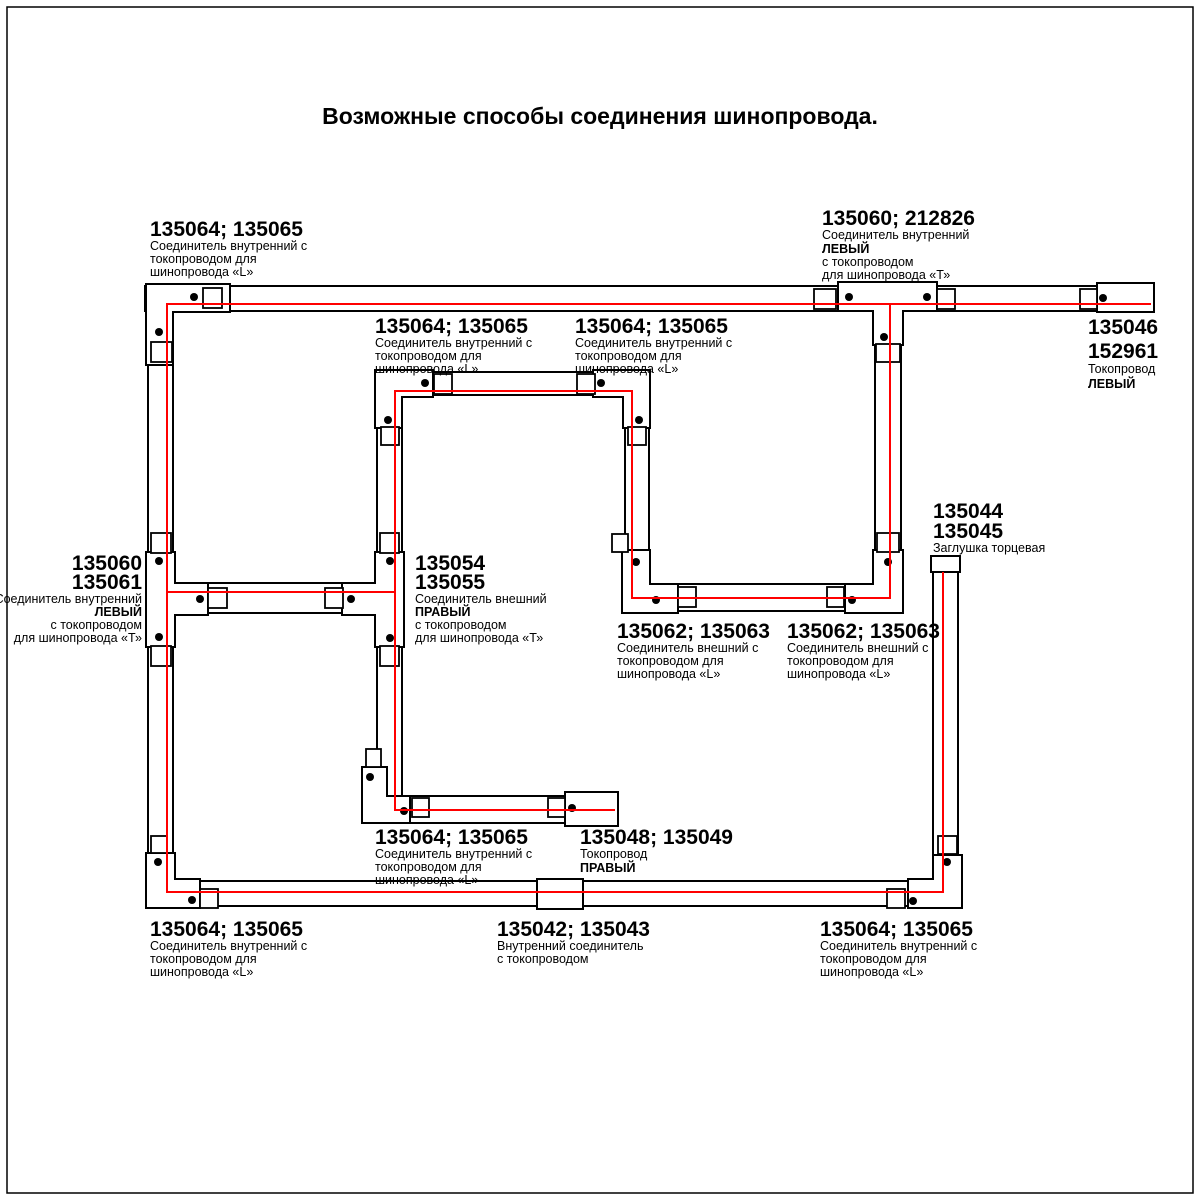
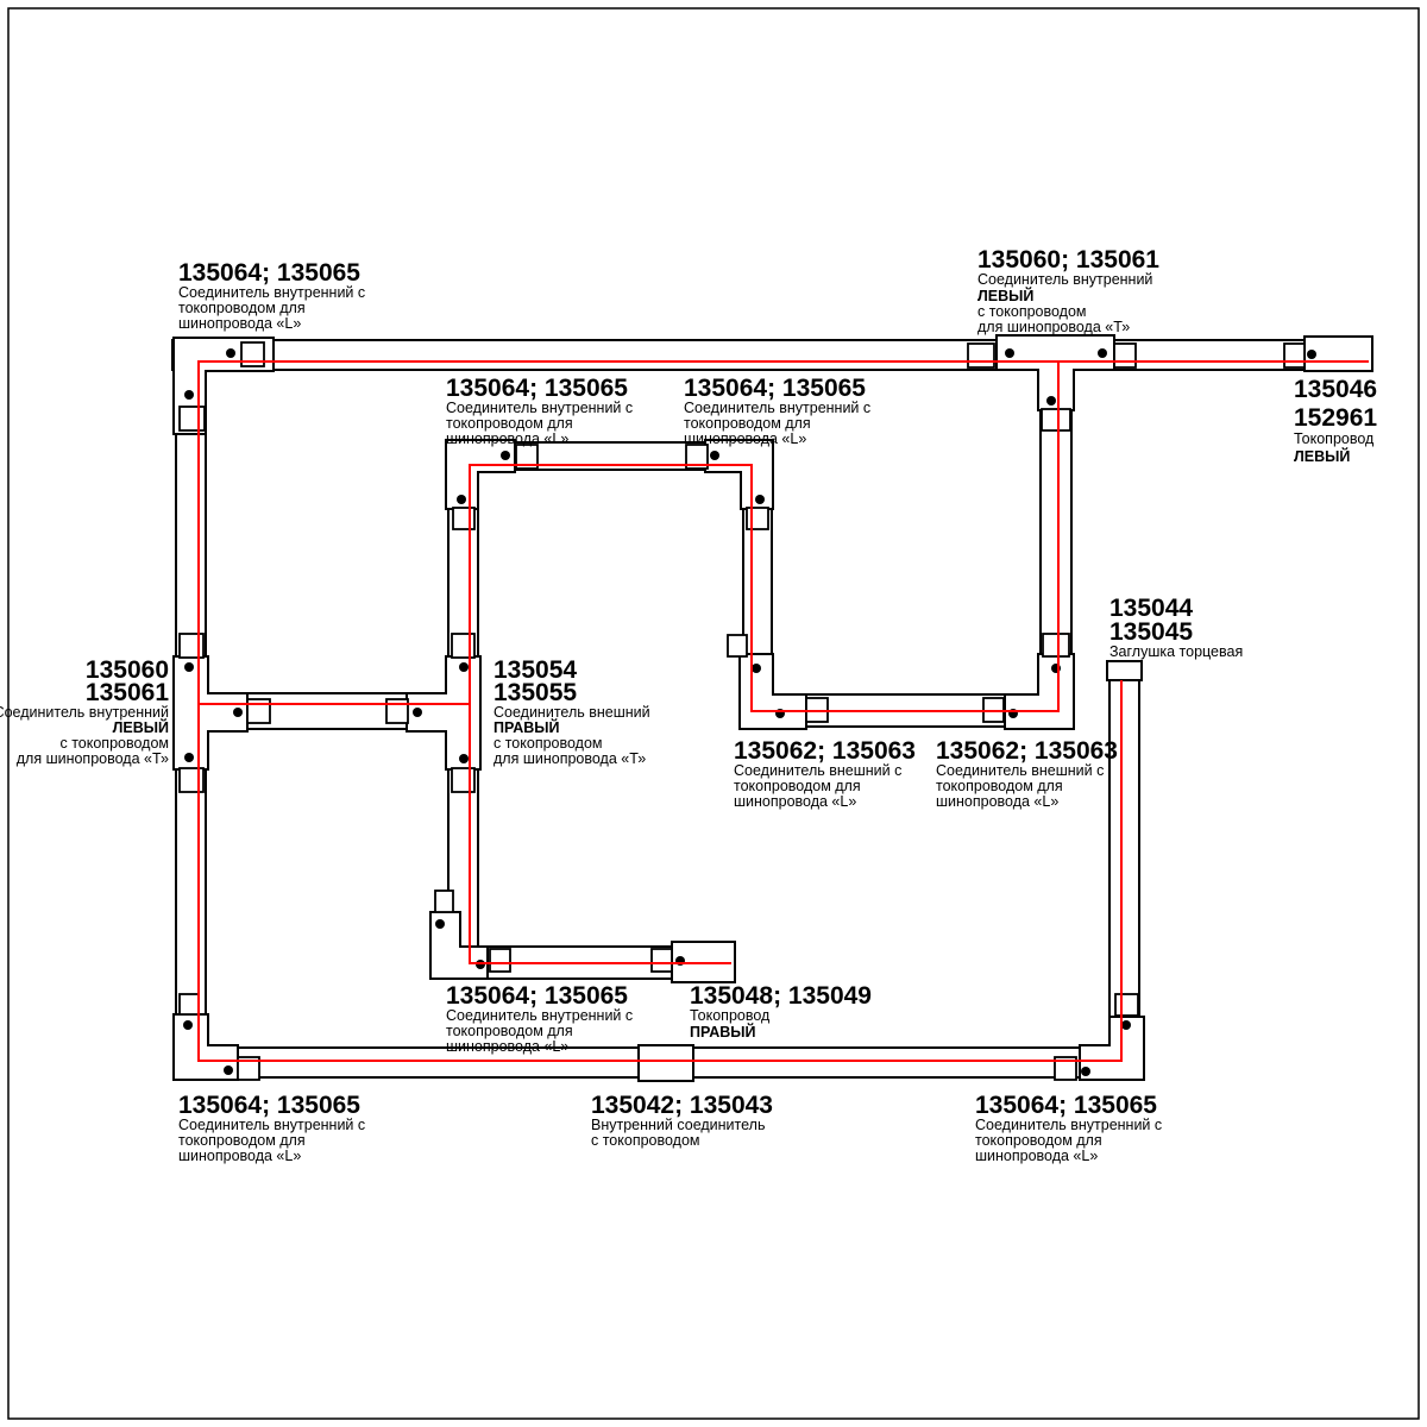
- Возможные способы соединения шинопровода.
  135064; 135065
  Соединитель внутренний с
  токопроводом для
  шинопровода «L»
- 135060; 212826
+ 135060; 135061
  Соединитель внутренний
  ЛЕВЫЙ
  с токопроводом
  для шинопровода «Т»
  135064; 135065
  Соединитель внутренний с
  токопроводом для
  шинопровода «L»
  135064; 135065
  Соединитель внутренний с
  токопроводом для
  шинопровода «L»
  135046
  152961
  Токопровод
  ЛЕВЫЙ
  135060
  135061
  оединитель внутренний
  ЛЕВЫЙ
  с токопроводом
  для шинопровода «Т»
  135054
  135055
  Соединитель внешний
  ПРАВЫЙ
  с токопроводом
  для шинопровода «Т»
  135062; 135063
  Соединитель внешний с
  токопроводом для
  шинопровода «L»
  135062; 135063
  Соединитель внешний с
  токопроводом для
  шинопровода «L»
  135044
  135045
  Заглушка торцевая
  135064; 135065
  Соединитель внутренний с
  токопроводом для
  шинопровода «L»
  135048; 135049
  Токопровод
  ПРАВЫЙ
  135064; 135065
  Соединитель внутренний с
  токопроводом для
  шинопровода «L»
  135042; 135043
  Внутренний соединитель
  с токопроводом
  135064; 135065
  Соединитель внутренний с
  токопроводом для
  шинопровода «L»
